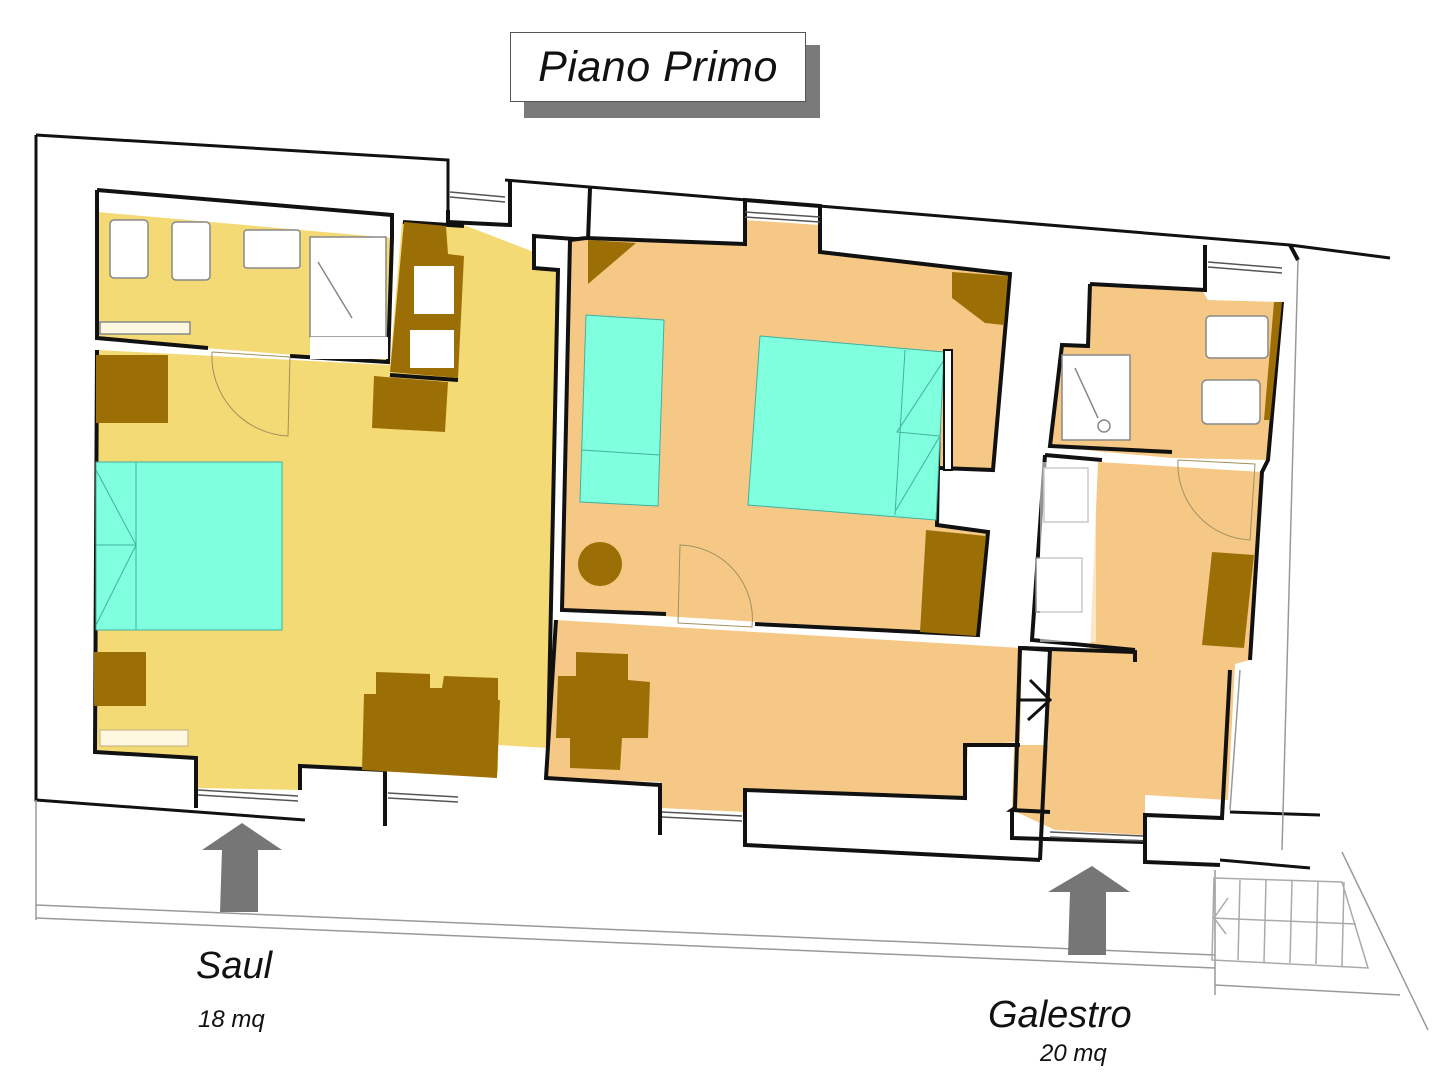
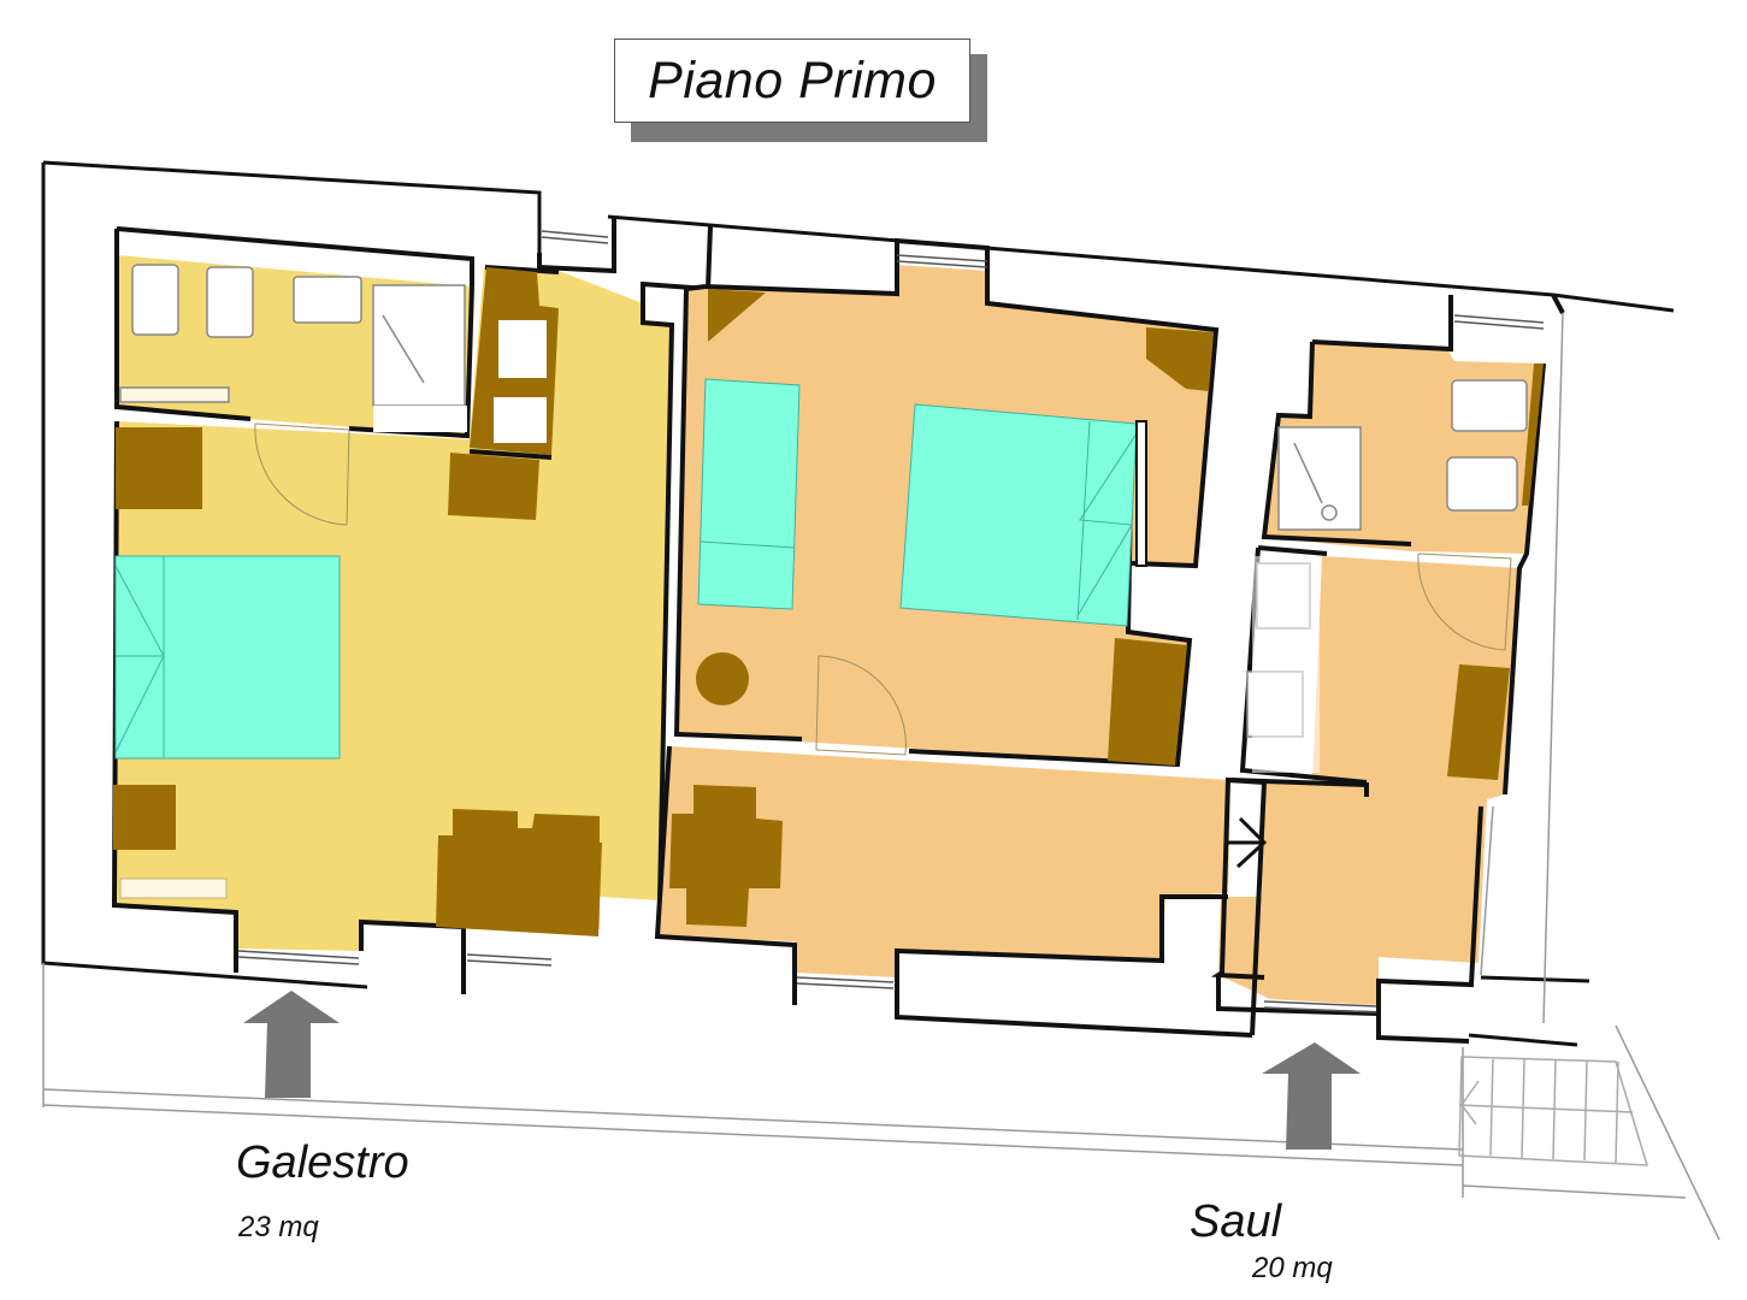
  Piano Primo
- Saul
+ Galestro
- 18 mq
+ 23 mq
- Galestro
+ Saul
  20 mq
